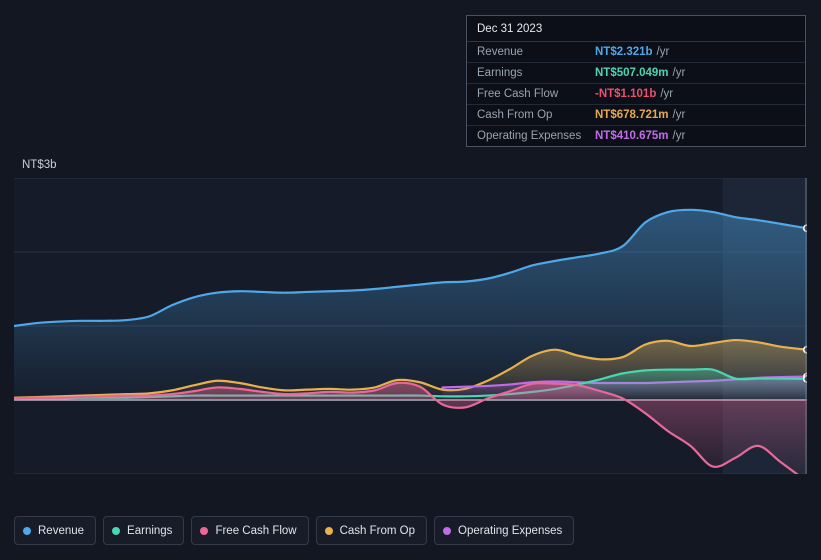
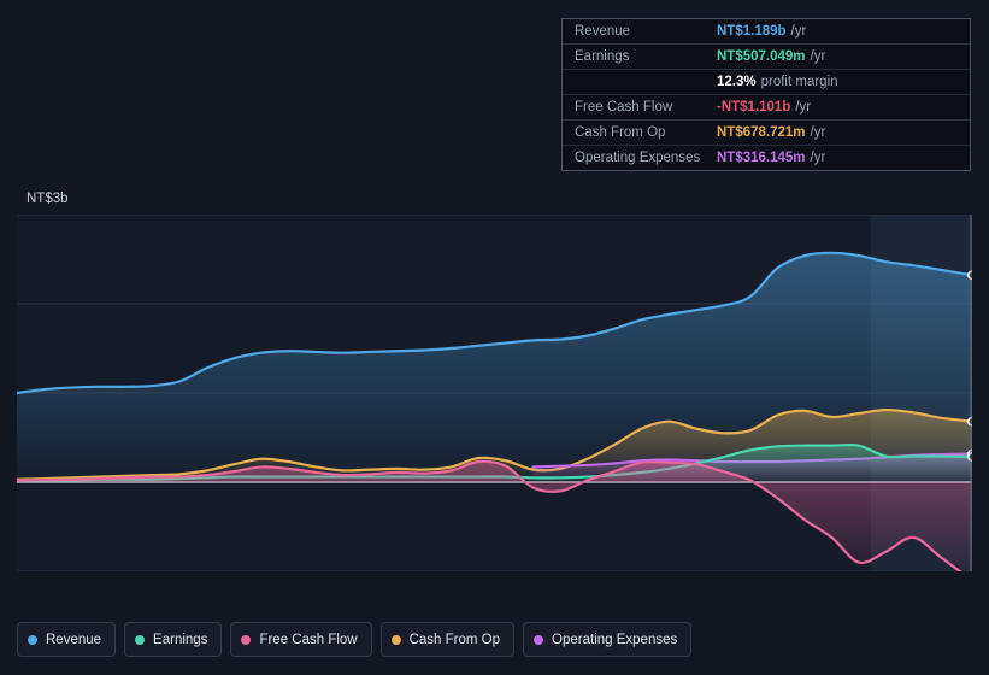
  NT$3b
- Dec 31 2023
  Revenue
- NT$2.321b
+ NT$1.189b
  /yr
  Earnings
  NT$507.049m
  /yr
+ 12.3%
+ profit margin
  Free Cash Flow
  -NT$1.101b
  /yr
  Cash From Op
  NT$678.721m
  /yr
  Operating Expenses
- NT$410.675m
+ NT$316.145m
  /yr
  Revenue
  Earnings
  Free Cash Flow
  Cash From Op
  Operating Expenses
